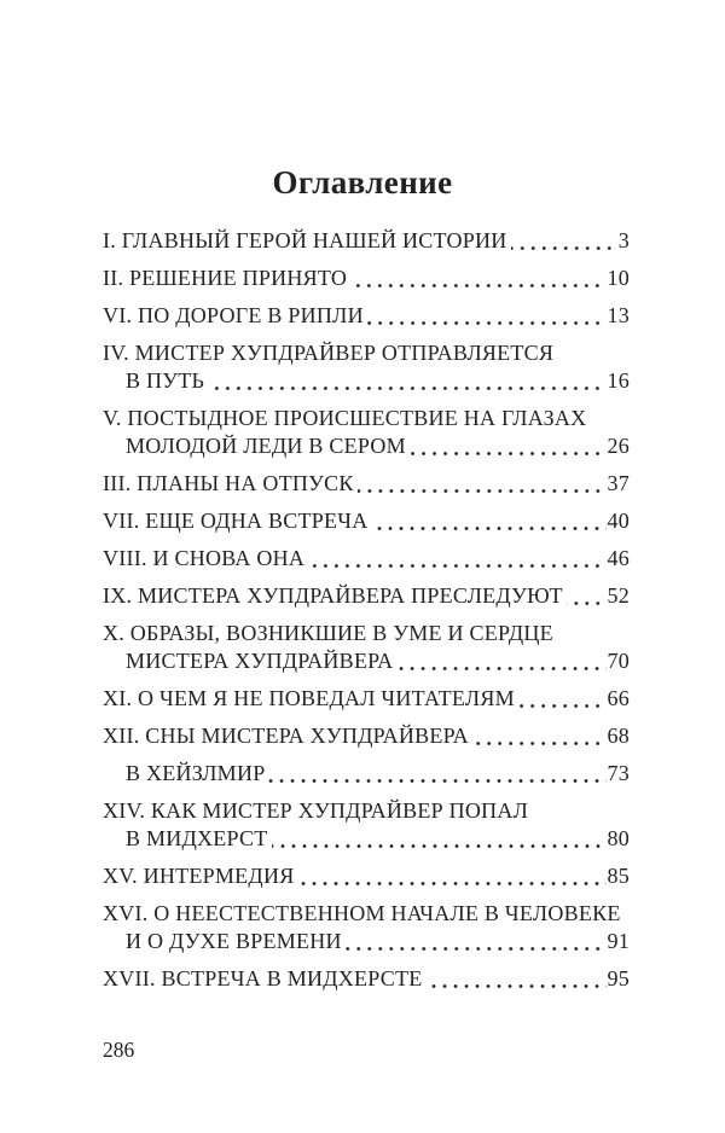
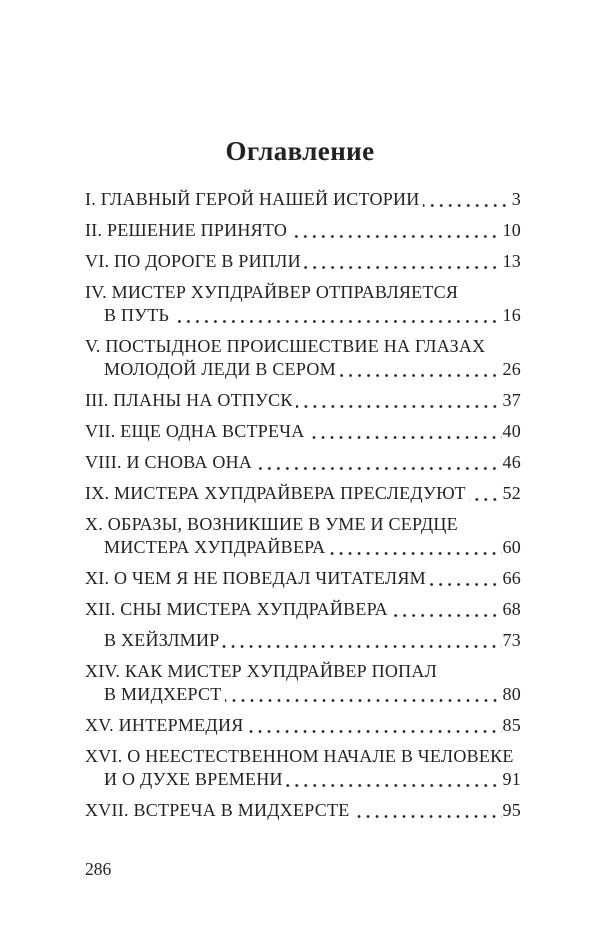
  Оглавление
  I. ГЛАВНЫЙ ГЕРОЙ НАШЕЙ ИСТОРИИ
  3
  II. РЕШЕНИЕ ПРИНЯТО
  10
  VI. ПО ДОРОГЕ В РИПЛИ
  13
  IV. МИСТЕР ХУПДРАЙВЕР ОТПРАВЛЯЕТСЯ
  В ПУТЬ
  16
  V. ПОСТЫДНОЕ ПРОИСШЕСТВИЕ НА ГЛАЗАХ
  МОЛОДОЙ ЛЕДИ В СЕРОМ
  26
  III. ПЛАНЫ НА ОТПУСК
  37
  VII. ЕЩЕ ОДНА ВСТРЕЧА
  40
  VIII. И СНОВА ОНА
  46
  IX. МИСТЕРА ХУПДРАЙВЕРА ПРЕСЛЕДУЮТ
  52
  X. ОБРАЗЫ, ВОЗНИКШИЕ В УМЕ И СЕРДЦЕ
  МИСТЕРА ХУПДРАЙВЕРА
- 70
+ 60
  XI. О ЧЕМ Я НЕ ПОВЕДАЛ ЧИТАТЕЛЯМ
  66
  XII. СНЫ МИСТЕРА ХУПДРАЙВЕРА
  68
  В ХЕЙЗЛМИР
  73
  XIV. КАК МИСТЕР ХУПДРАЙВЕР ПОПАЛ
  В МИДХЕРСТ
  80
  XV. ИНТЕРМЕДИЯ
  85
  XVI. О НЕЕСТЕСТВЕННОМ НАЧАЛЕ В ЧЕЛОВЕКЕ
  И О ДУХЕ ВРЕМЕНИ
  91
  XVII. ВСТРЕЧА В МИДХЕРСТЕ
  95
  286
